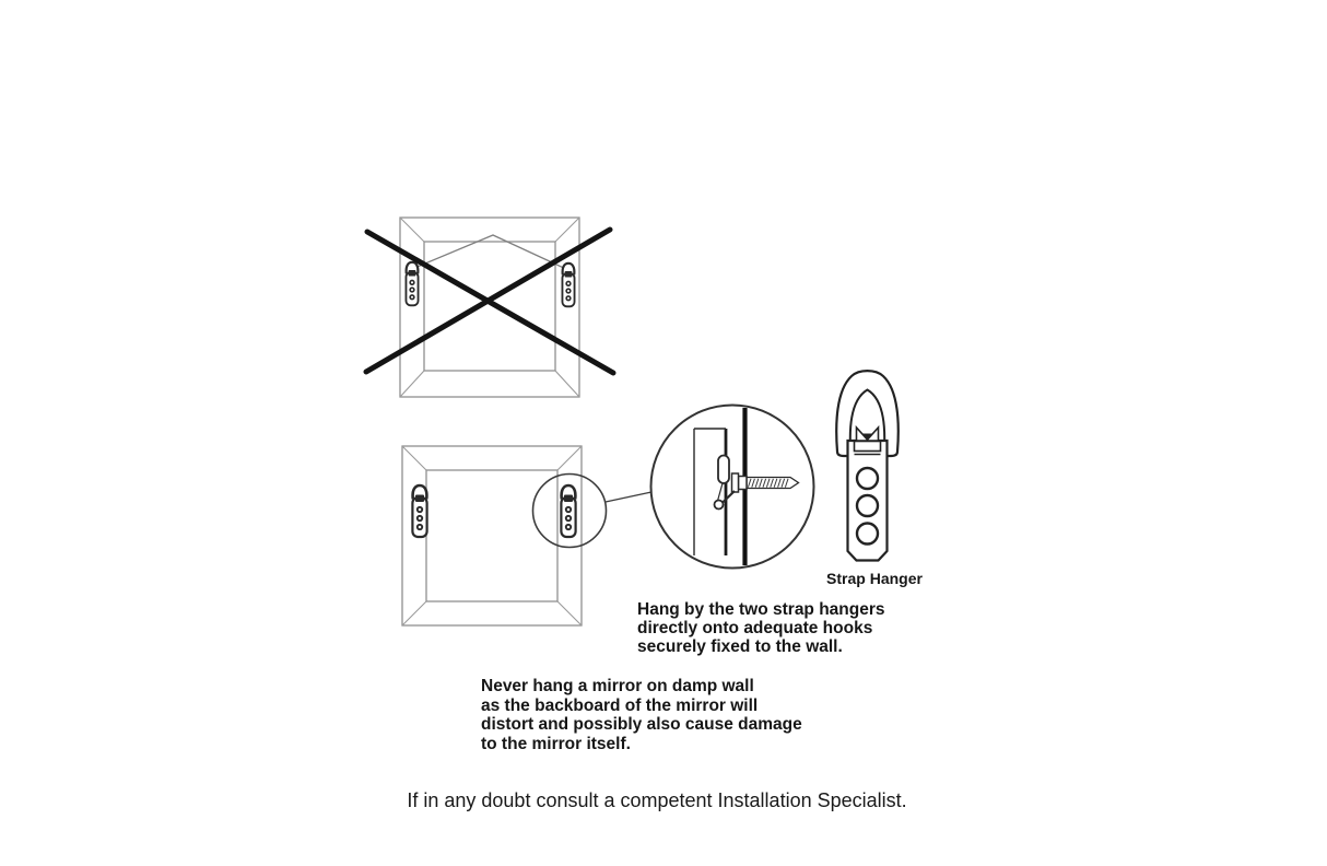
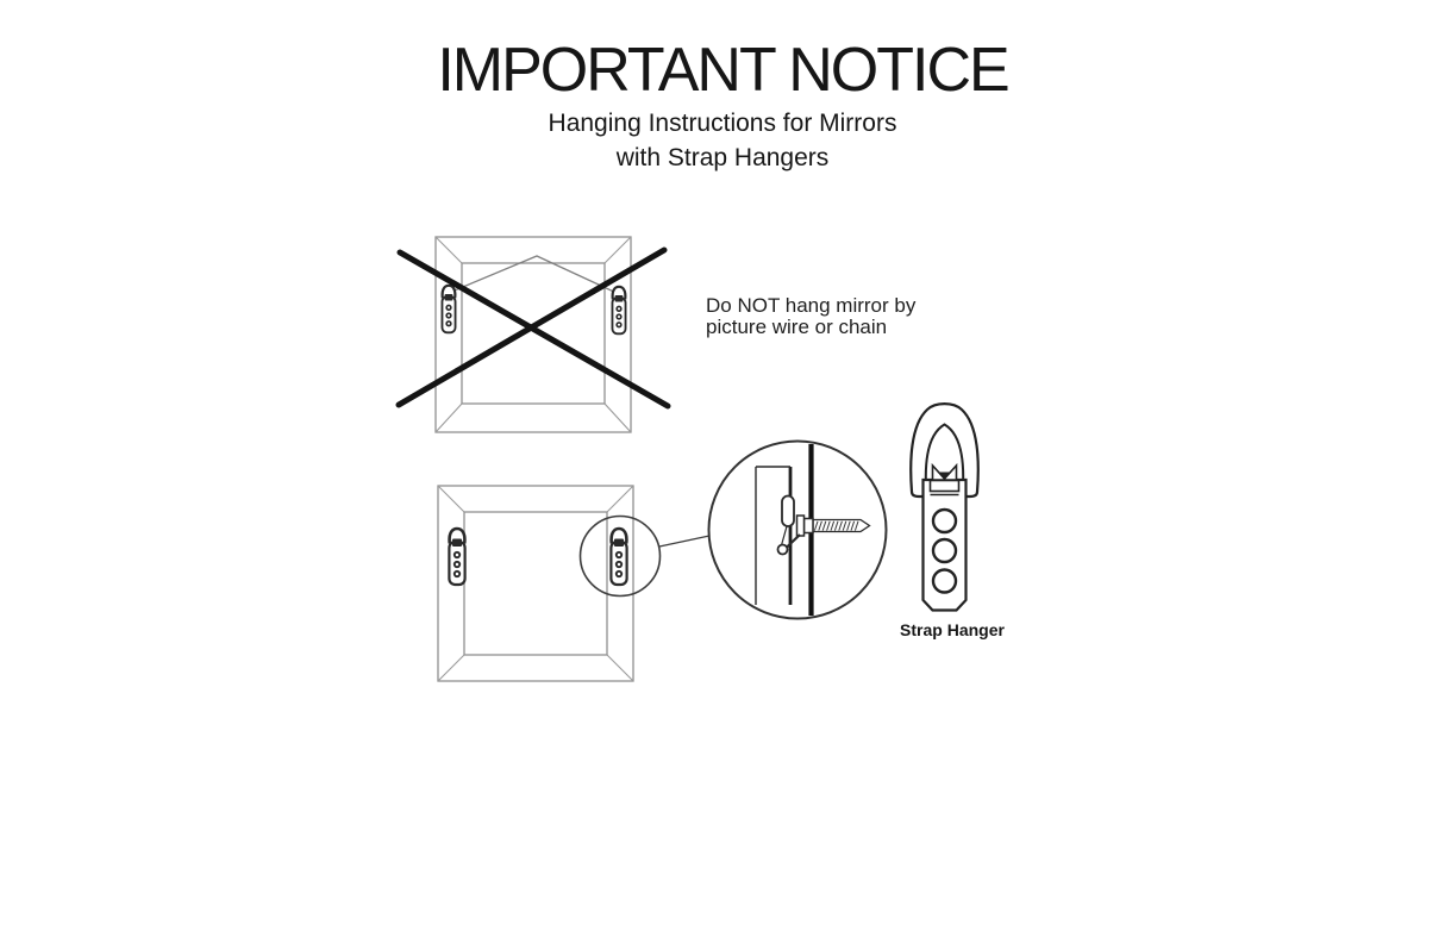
+ IMPORTANT NOTICE
+ Hanging Instructions for Mirrors
+ with Strap Hangers
+ Do NOT hang mirror by
+ picture wire or chain
  Strap Hanger
- Hang by the two strap hangers
- directly onto adequate hooks
- securely fixed to the wall.
- Never hang a mirror on damp wall
- as the backboard of the mirror will
- distort and possibly also cause damage
- to the mirror itself.
- If in any doubt consult a competent Installation Specialist.
